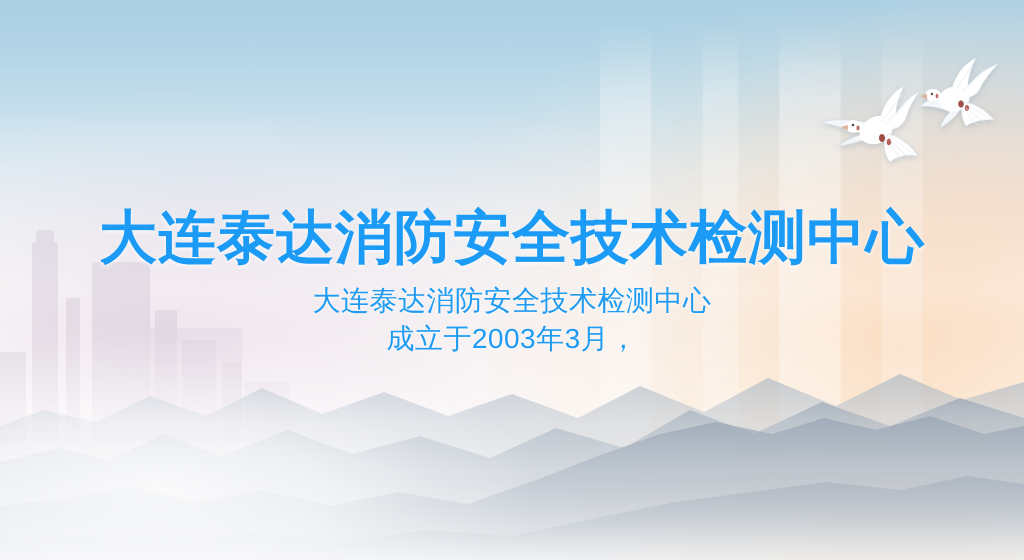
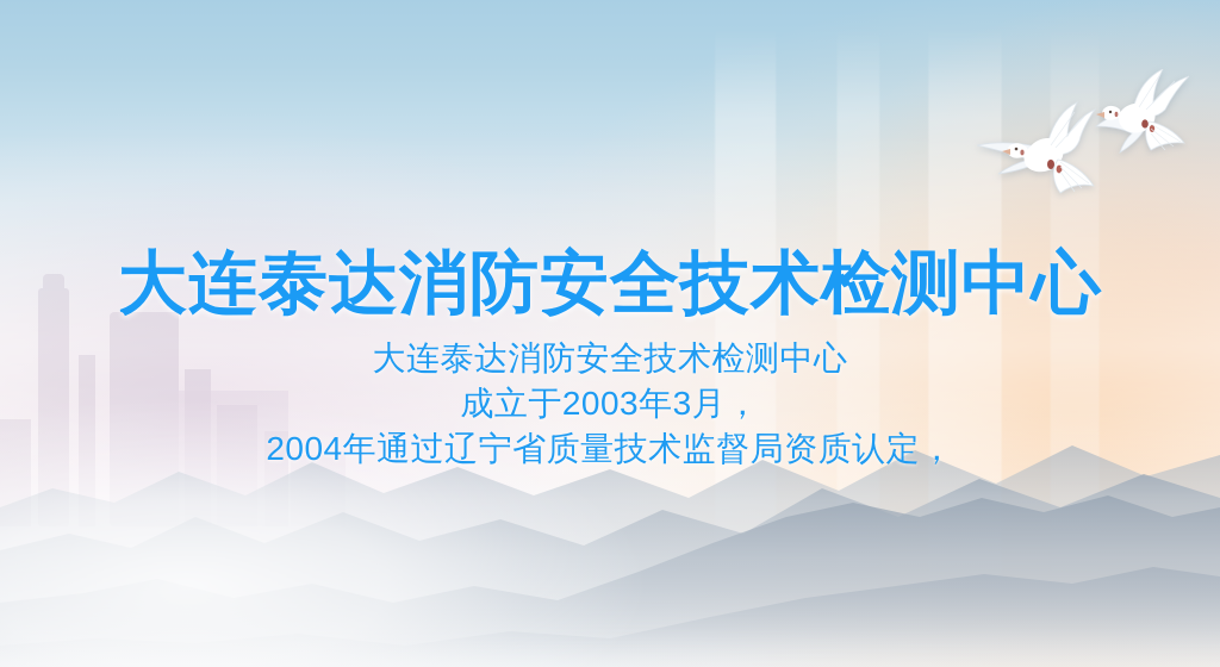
  大连泰达消防安全技术检测中心
  大连泰达消防安全技术检测中心
  成立于2003年3月，
+ 2004年通过辽宁省质量技术监督局资质认定，
